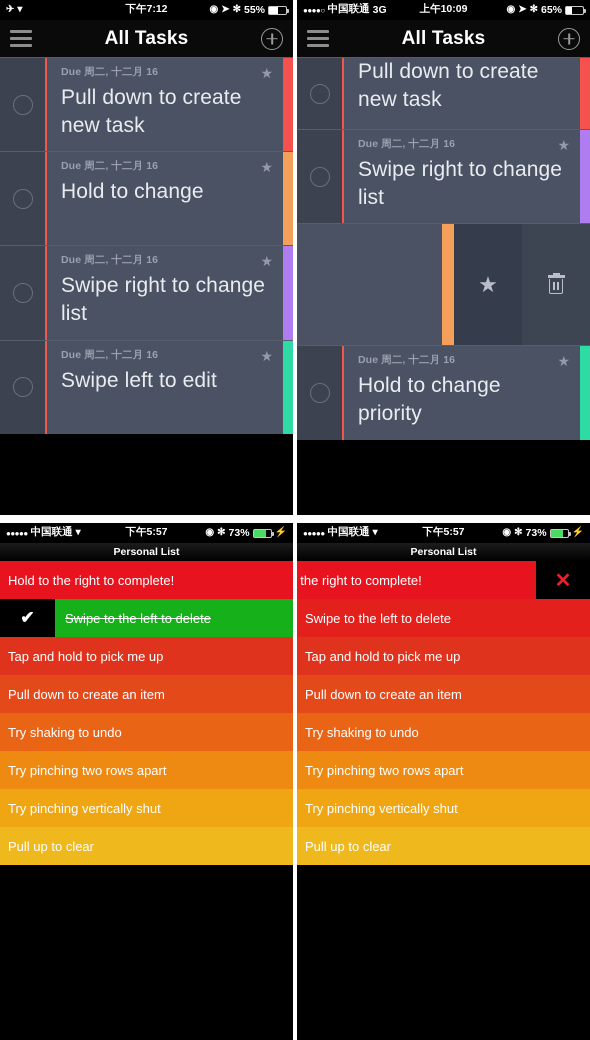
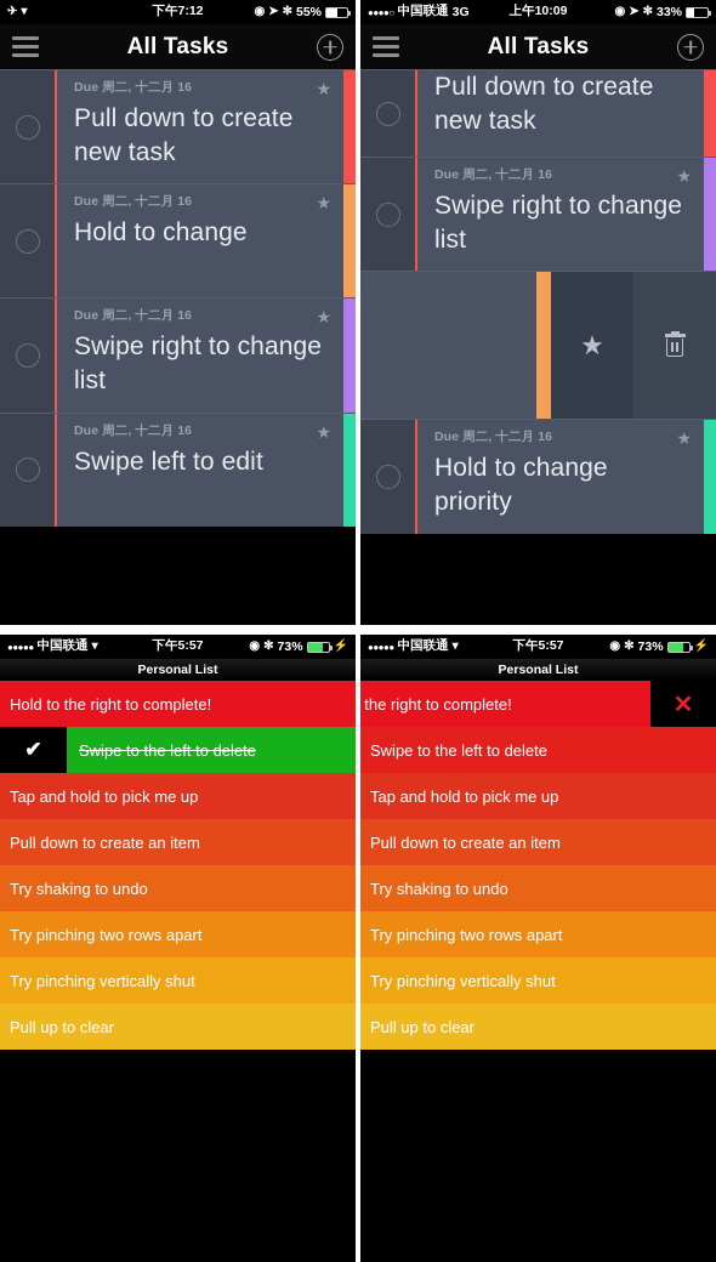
  ✈
  ▾
  下午7:12
  ◉
  ➤
  ✻
  55%
  All Tasks
  Due 周二, 十二月 16
  ★
  Pull down to create new task
  Due 周二, 十二月 16
  ★
  Hold to change
  Due 周二, 十二月 16
  ★
  Swipe right to change list
  Due 周二, 十二月 16
  ★
  Swipe left to edit
  ●●●●○
  中国联通
  3G
  上午10:09
  ◉
  ➤
  ✻
- 65%
+ 33%
  All Tasks
  Pull down to create new task
  Due 周二, 十二月 16
  ★
  Swipe right to change list
  ★
  Due 周二, 十二月 16
  ★
  Hold to change priority
  ●●●●●
  中国联通
  ▾
  下午5:57
  ◉
  ✻
  73%
  ⚡
  Personal List
  Hold to the right to complete!
  ✔
  Swipe to the left to delete
  Tap and hold to pick me up
  Pull down to create an item
  Try shaking to undo
  Try pinching two rows apart
  Try pinching vertically shut
  Pull up to clear
  ●●●●●
  中国联通
  ▾
  下午5:57
  ◉
  ✻
  73%
  ⚡
  Personal List
  the right to complete!
  ✕
  Swipe to the left to delete
  Tap and hold to pick me up
  Pull down to create an item
  Try shaking to undo
  Try pinching two rows apart
  Try pinching vertically shut
  Pull up to clear
